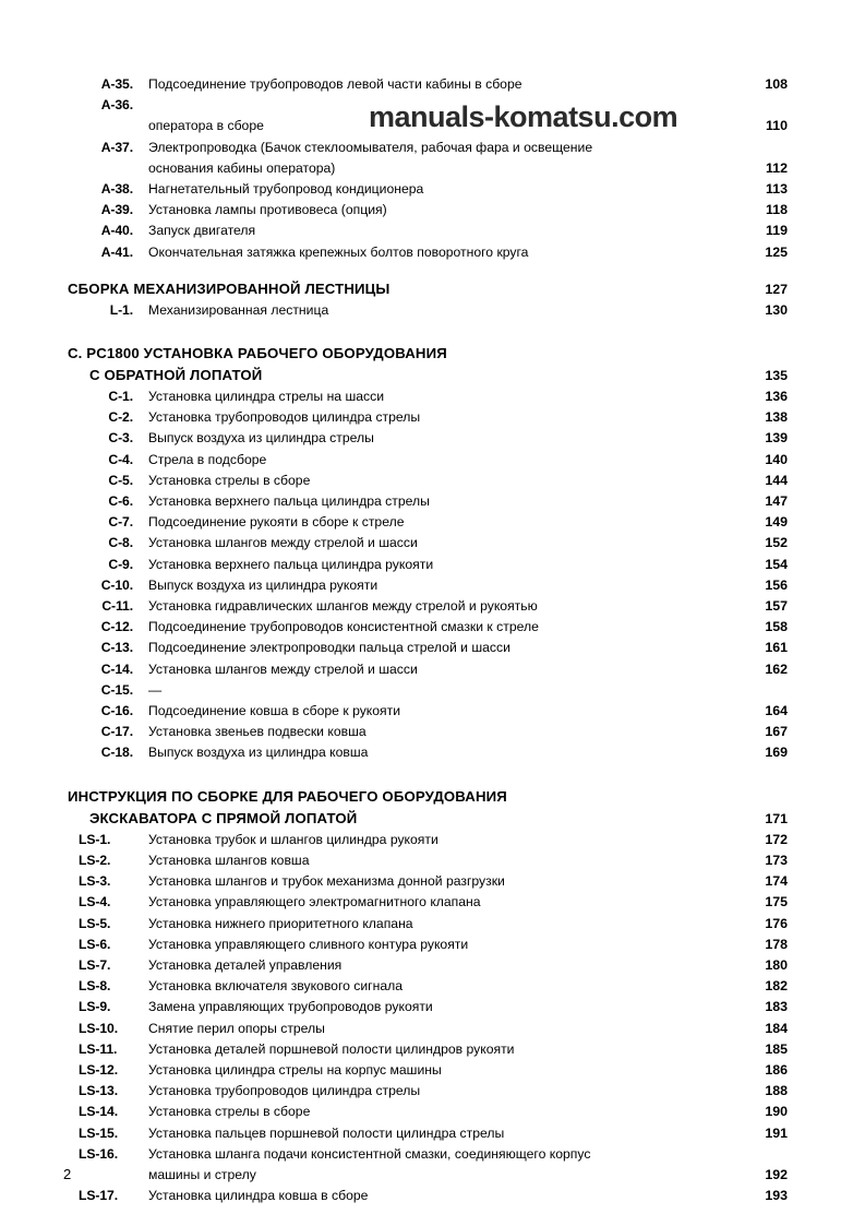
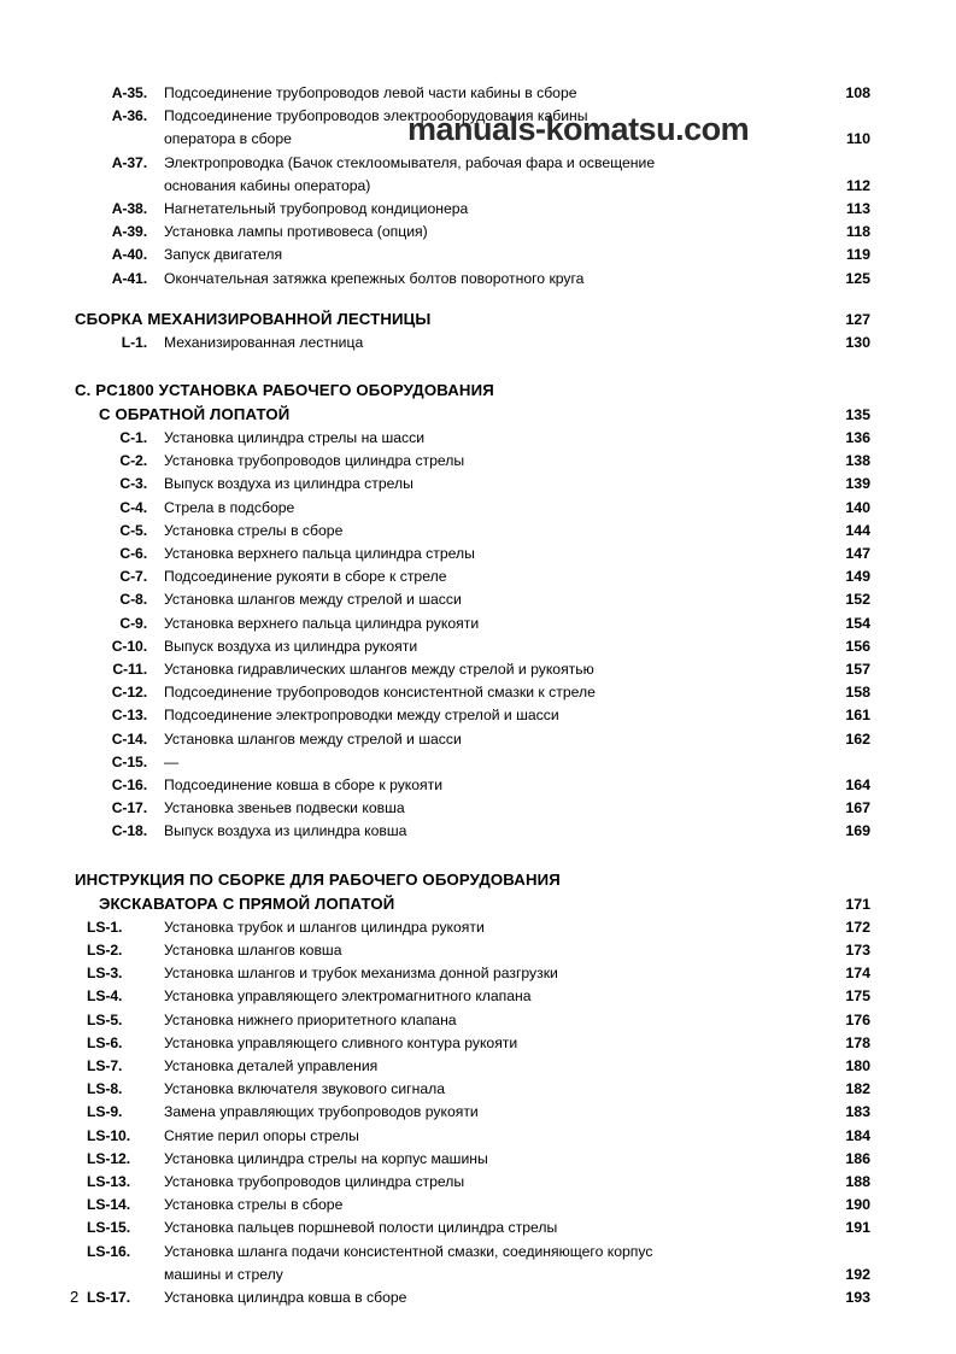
  A-35.
  Подсоединение трубопроводов левой части кабины в сборе
  108
  A-36.
+ Подсоединение трубопроводов электрооборудования кабины
  оператора в сборе
  110
  A-37.
  Электропроводка (Бачок стеклоомывателя, рабочая фара и освещение
  основания кабины оператора)
  112
  A-38.
  Нагнетательный трубопровод кондиционера
  113
  A-39.
  Установка лампы противовеса (опция)
  118
  A-40.
  Запуск двигателя
  119
  A-41.
  Окончательная затяжка крепежных болтов поворотного круга
  125
  СБОРКА МЕХАНИЗИРОВАННОЙ ЛЕСТНИЦЫ
  127
  L-1.
  Механизированная лестница
  130
  C. PC1800 УСТАНОВКА РАБОЧЕГО ОБОРУДОВАНИЯ
  С ОБРАТНОЙ ЛОПАТОЙ
  135
  C-1.
  Установка цилиндра стрелы на шасси
  136
  C-2.
  Установка трубопроводов цилиндра стрелы
  138
  C-3.
  Выпуск воздуха из цилиндра стрелы
  139
  C-4.
  Стрела в подсборе
  140
  C-5.
  Установка стрелы в сборе
  144
  C-6.
  Установка верхнего пальца цилиндра стрелы
  147
  C-7.
  Подсоединение рукояти в сборе к стреле
  149
  C-8.
  Установка шлангов между стрелой и шасси
  152
  C-9.
  Установка верхнего пальца цилиндра рукояти
  154
  C-10.
  Выпуск воздуха из цилиндра рукояти
  156
  C-11.
  Установка гидравлических шлангов между стрелой и рукоятью
  157
  C-12.
  Подсоединение трубопроводов консистентной смазки к стреле
  158
  C-13.
- Подсоединение электропроводки пальца стрелой и шасси
+ Подсоединение электропроводки между стрелой и шасси
  161
  C-14.
  Установка шлангов между стрелой и шасси
  162
  C-15.
  —
  C-16.
  Подсоединение ковша в сборе к рукояти
  164
  C-17.
  Установка звеньев подвески ковша
  167
  C-18.
  Выпуск воздуха из цилиндра ковша
  169
  ИНСТРУКЦИЯ ПО СБОРКЕ ДЛЯ РАБОЧЕГО ОБОРУДОВАНИЯ
  ЭКСКАВАТОРА С ПРЯМОЙ ЛОПАТОЙ
  171
  LS-1.
  Установка трубок и шлангов цилиндра рукояти
  172
  LS-2.
  Установка шлангов ковша
  173
  LS-3.
  Установка шлангов и трубок механизма донной разгрузки
  174
  LS-4.
  Установка управляющего электромагнитного клапана
  175
  LS-5.
  Установка нижнего приоритетного клапана
  176
  LS-6.
  Установка управляющего сливного контура рукояти
  178
  LS-7.
  Установка деталей управления
  180
  LS-8.
  Установка включателя звукового сигнала
  182
  LS-9.
  Замена управляющих трубопроводов рукояти
  183
  LS-10.
  Снятие перил опоры стрелы
  184
- LS-11.
- Установка деталей поршневой полости цилиндров рукояти
- 185
  LS-12.
  Установка цилиндра стрелы на корпус машины
  186
  LS-13.
  Установка трубопроводов цилиндра стрелы
  188
  LS-14.
  Установка стрелы в сборе
  190
  LS-15.
  Установка пальцев поршневой полости цилиндра стрелы
  191
  LS-16.
  Установка шланга подачи консистентной смазки, соединяющего корпус
  машины и стрелу
  192
  LS-17.
  Установка цилиндра ковша в сборе
  193
  manuals-komatsu.com
  2
